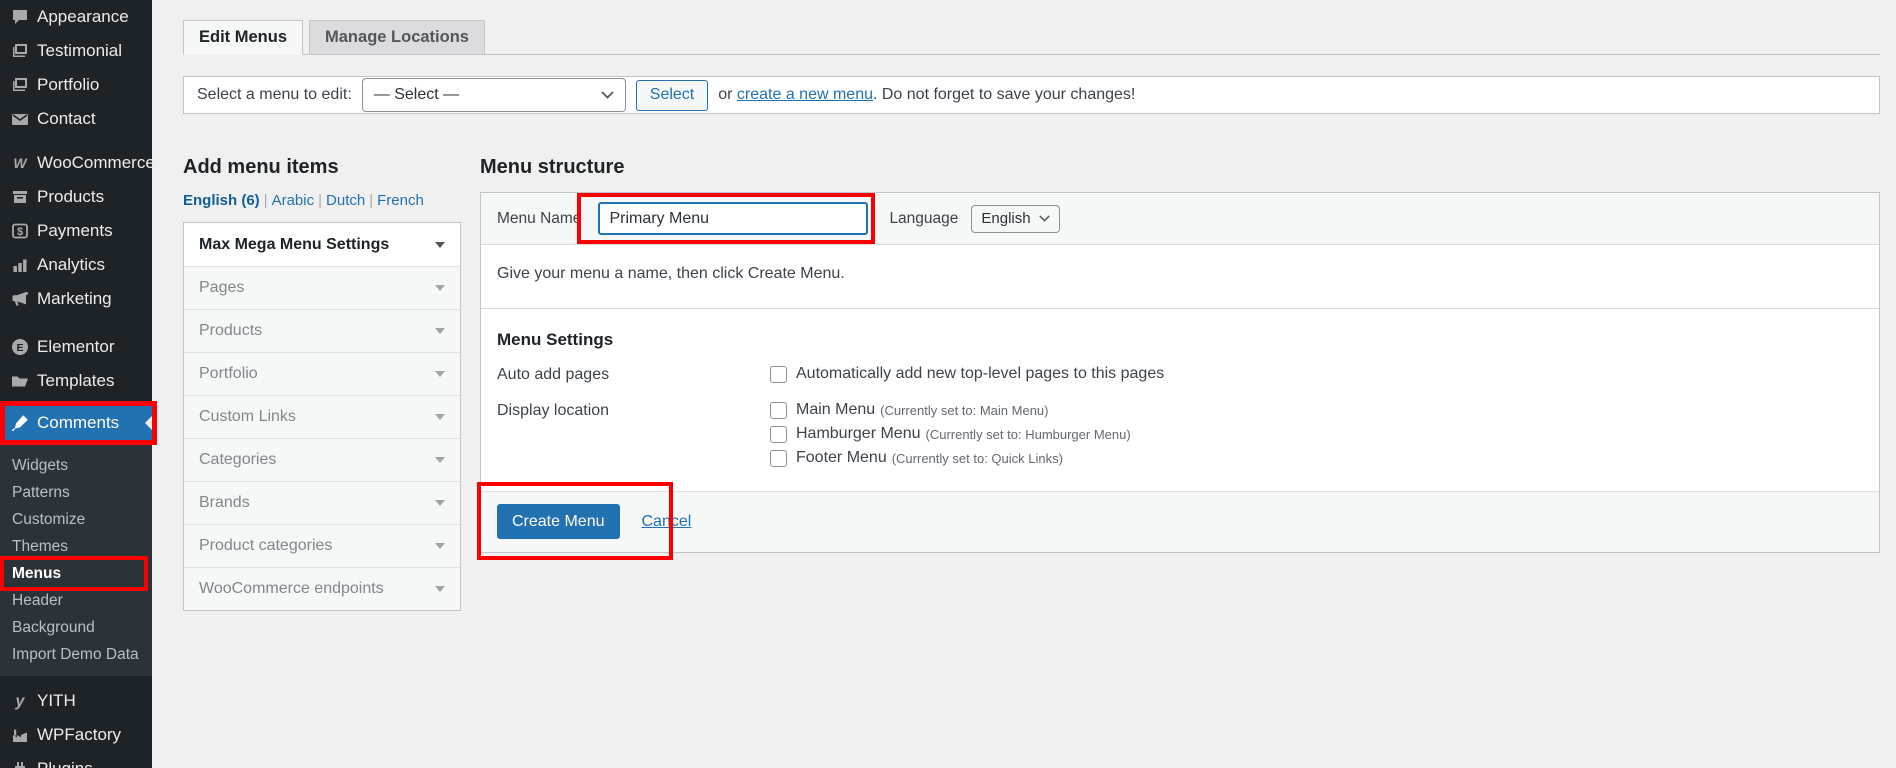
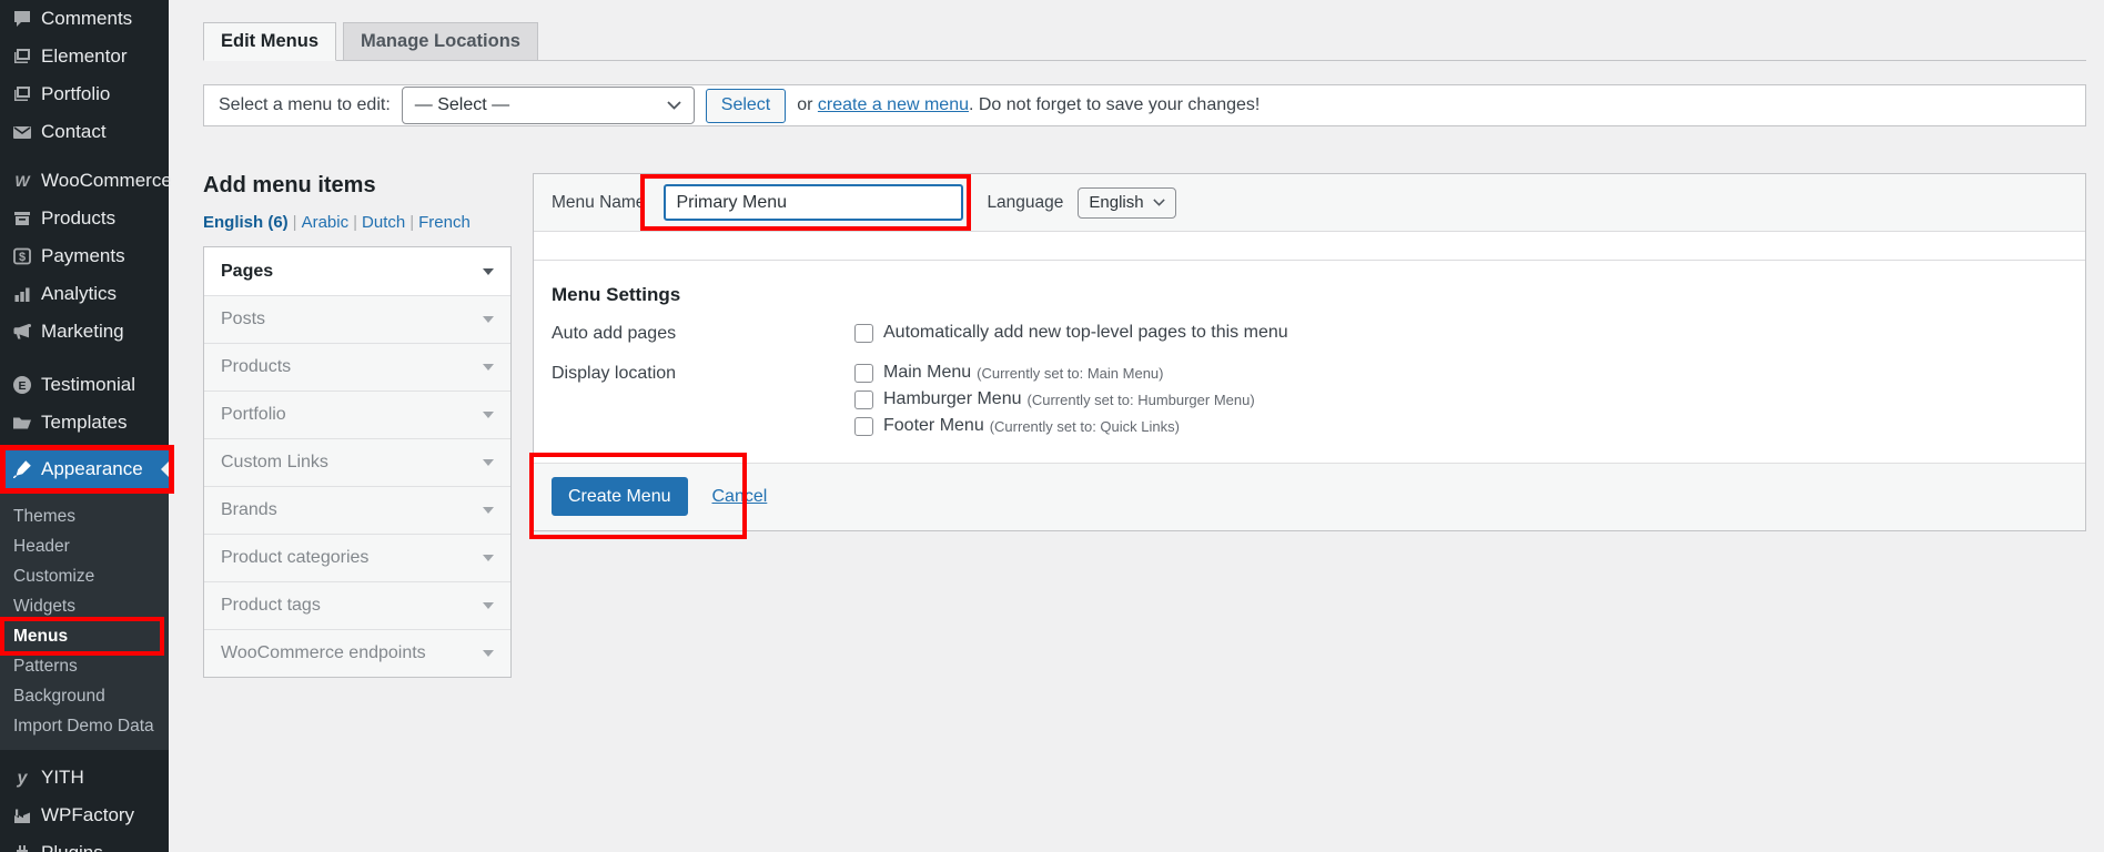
- Appearance
+ Comments
- Testimonial
+ Elementor
  Portfolio
  Contact
  W
  WooCommerce
  Products
  $
  Payments
  Analytics
  Marketing
  E
- Elementor
+ Testimonial
  Templates
- Comments
+ Appearance
- Widgets
+ Themes
- Patterns
+ Header
  Customize
- Themes
+ Widgets
  Menus
- Header
+ Patterns
  Background
  Import Demo Data
  y
  YITH
  WPFactory
  Edit Menus
  Manage Locations
  Select a menu to edit:
  — Select —
  Select
  or create a new menu. Do not forget to save your changes!
  Add menu items
  English (6) | Arabic | Dutch | French
- Max Mega Menu Settings
  Pages
+ Posts
  Products
  Portfolio
  Custom Links
- Categories
  Brands
  Product categories
+ Product tags
  WooCommerce endpoints
- Menu structure
  Menu Name
  Primary Menu
  Language
  English
- Give your menu a name, then click Create Menu.
  Menu Settings
  Auto add pages
- Automatically add new top-level pages to this pages
+ Automatically add new top-level pages to this menu
  Display location
  Main Menu
  (Currently set to: Main Menu)
  Hamburger Menu
  (Currently set to: Humburger Menu)
  Footer Menu
  (Currently set to: Quick Links)
  Create Menu
  Cancel
